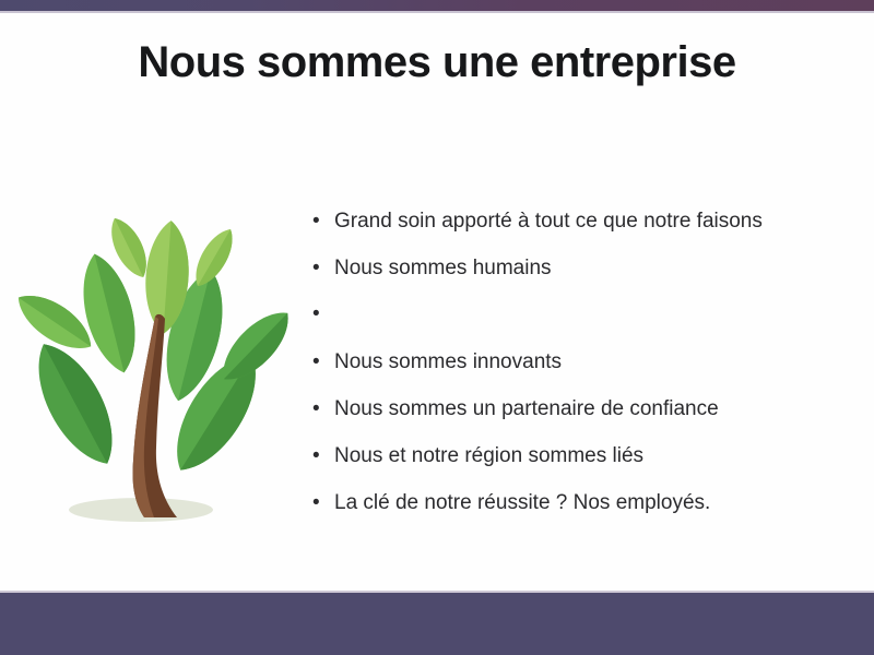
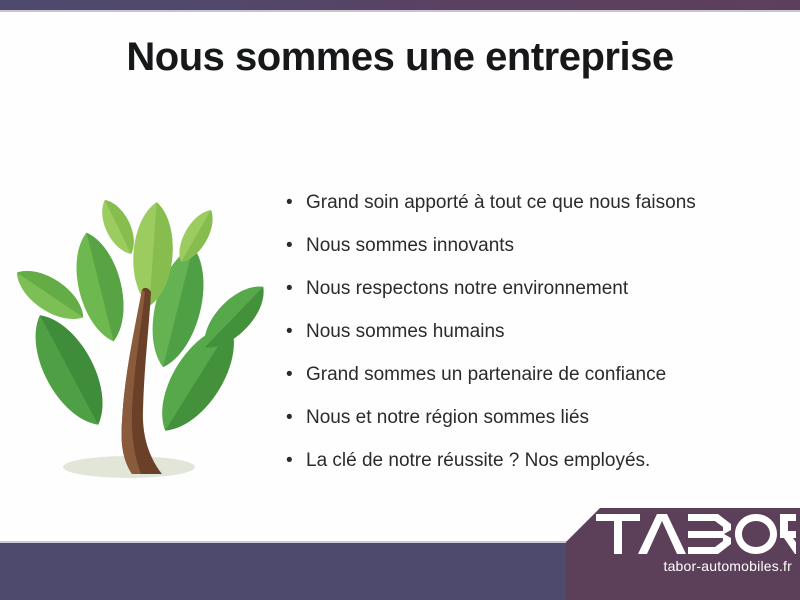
  Nous sommes une entreprise
  •
- Grand soin apporté à tout ce que notre faisons
+ Grand soin apporté à tout ce que nous faisons
  •
- Nous sommes humains
+ Nous sommes innovants
  •
+ Nous respectons notre environnement
  •
- Nous sommes innovants
+ Nous sommes humains
  •
- Nous sommes un partenaire de confiance
+ Grand sommes un partenaire de confiance
  •
  Nous et notre région sommes liés
  •
  La clé de notre réussite ? Nos employés.
+ tabor-automobiles.fr
